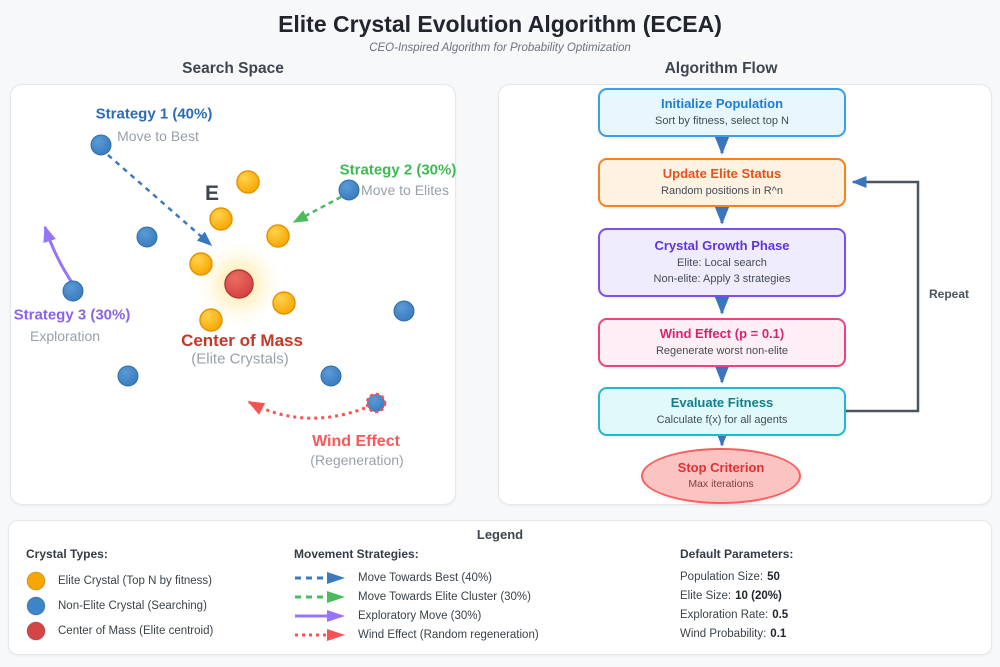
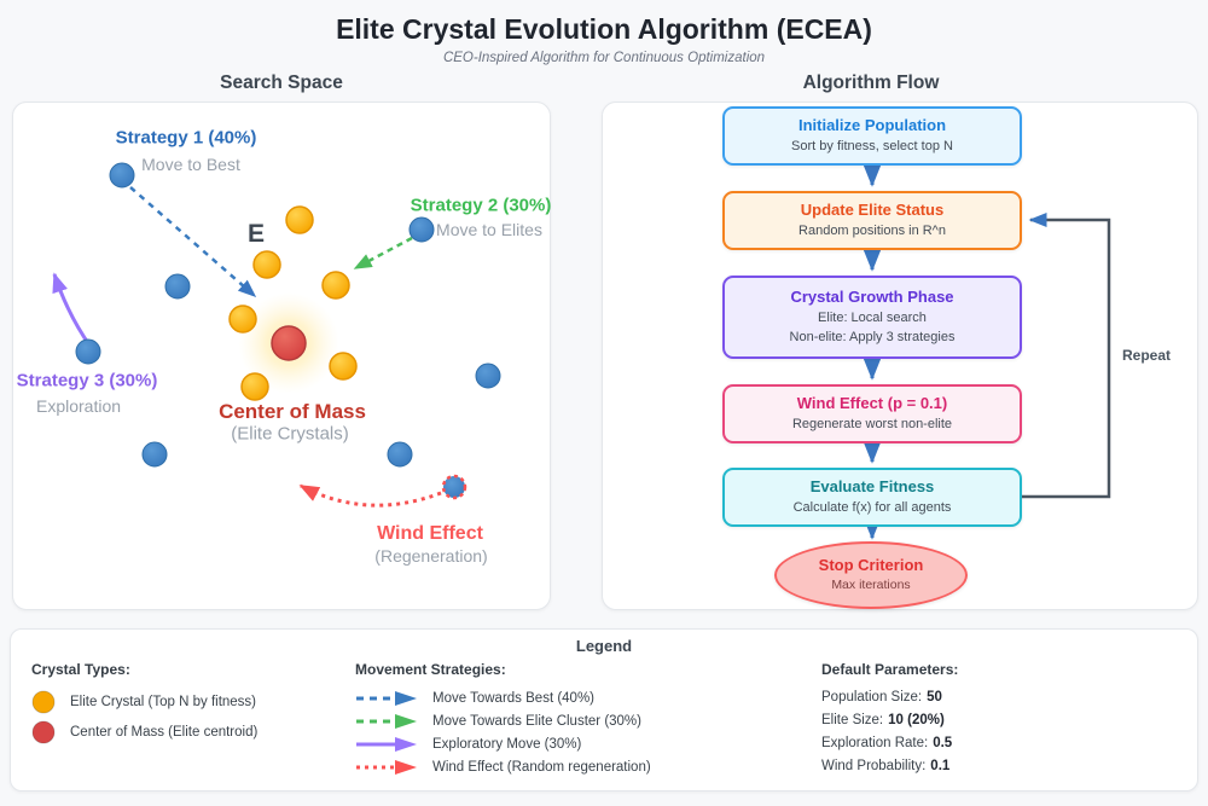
  Elite Crystal Evolution Algorithm (ECEA)
- CEO-Inspired Algorithm for Probability Optimization
+ CEO-Inspired Algorithm for Continuous Optimization
  Search Space
  Algorithm Flow
  Strategy 1 (40%)
  Move to Best
  Strategy 2 (30%)
  Move to Elites
  Strategy 3 (30%)
  Exploration
  E
  Center of Mass
  (Elite Crystals)
  Wind Effect
  (Regeneration)
  Initialize Population
  Sort by fitness, select top N
  Update Elite Status
  Random positions in R^n
  Crystal Growth Phase
  Elite: Local search
  Non-elite: Apply 3 strategies
  Wind Effect (p = 0.1)
  Regenerate worst non-elite
  Evaluate Fitness
  Calculate f(x) for all agents
  Stop Criterion
  Max iterations
  Repeat
  Legend
  Crystal Types:
  Elite Crystal (Top N by fitness)
- Non-Elite Crystal (Searching)
  Center of Mass (Elite centroid)
  Movement Strategies:
  Move Towards Best (40%)
  Move Towards Elite Cluster (30%)
  Exploratory Move (30%)
  Wind Effect (Random regeneration)
  Default Parameters:
  Population Size:
  50
  Elite Size:
  10 (20%)
  Exploration Rate:
  0.5
  Wind Probability:
  0.1
